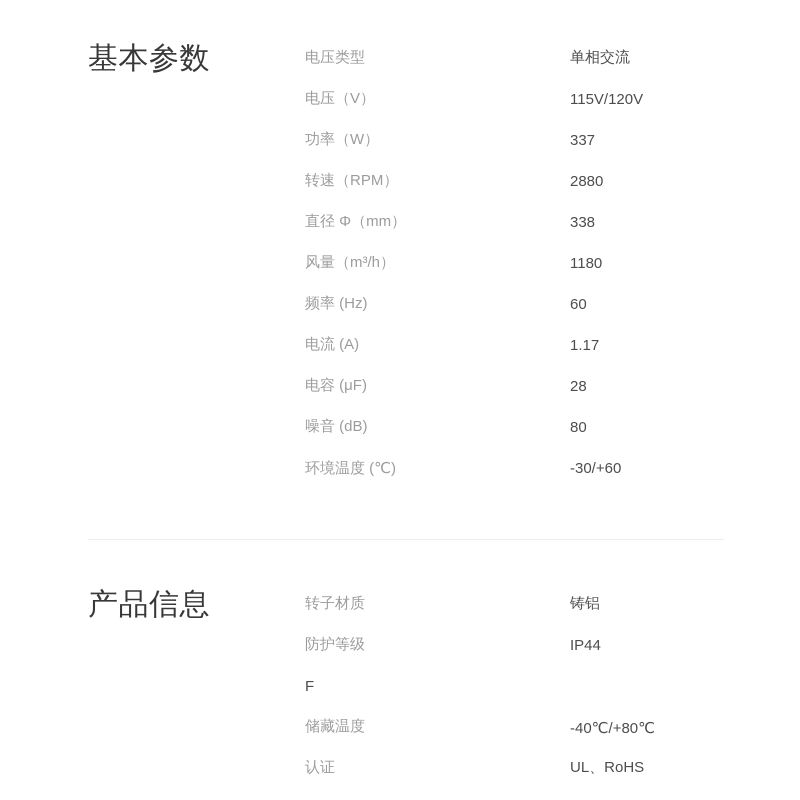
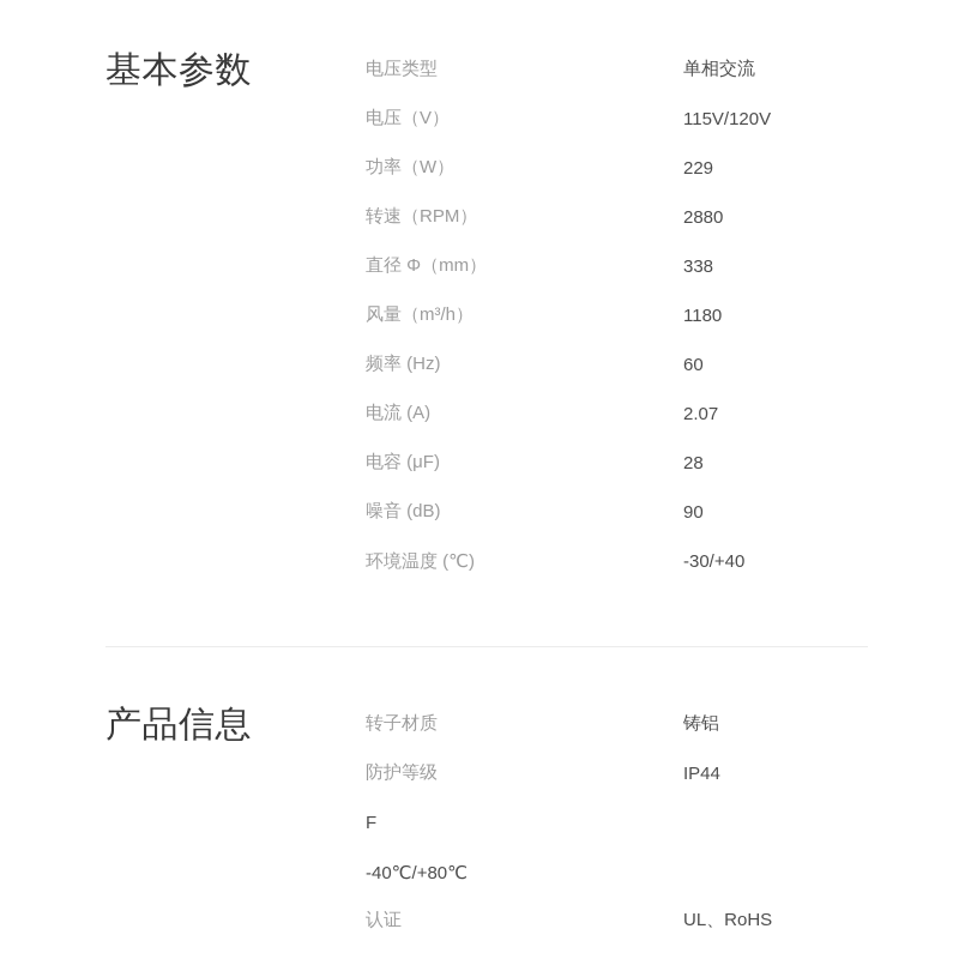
  基本参数
  电压类型
  单相交流
  电压（V）
  115V/120V
  功率（W）
- 337
+ 229
  转速（RPM）
  2880
  直径 Φ（mm）
  338
  风量（m³/h）
  1180
  频率 (Hz)
  60
  电流 (A)
- 1.17
+ 2.07
  电容 (μF)
  28
  噪音 (dB)
- 80
+ 90
  环境温度 (℃)
- -30/+60
+ -30/+40
  产品信息
  转子材质
  铸铝
  防护等级
  IP44
  F
- 储藏温度
  -40℃/+80℃
  认证
  UL、RoHS
